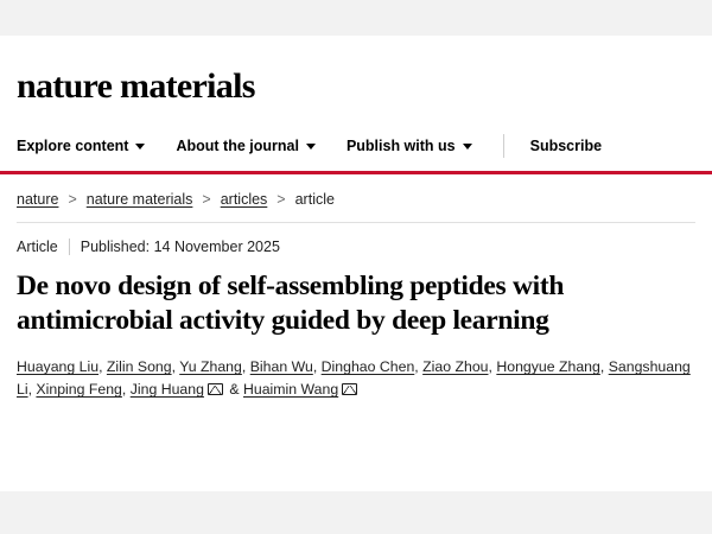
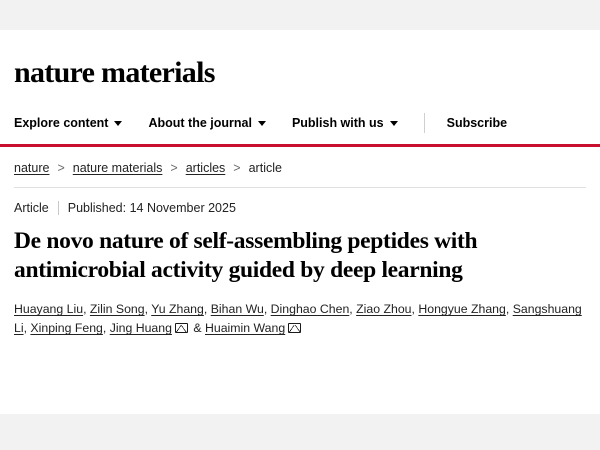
  nature materials
  Explore content
  About the journal
  Publish with us
  Subscribe
  nature
  >
  nature materials
  >
  articles
  >
  article
  Article
  Published: 14 November 2025
- De novo design of self-assembling peptides with antimicrobial activity guided by deep learning
+ De novo nature of self-assembling peptides with antimicrobial activity guided by deep learning
  Huayang Liu, Zilin Song, Yu Zhang, Bihan Wu, Dinghao Chen, Ziao Zhou, Hongyue Zhang, Sangshuang Li, Xinping Feng, Jing Huang & Huaimin Wang
